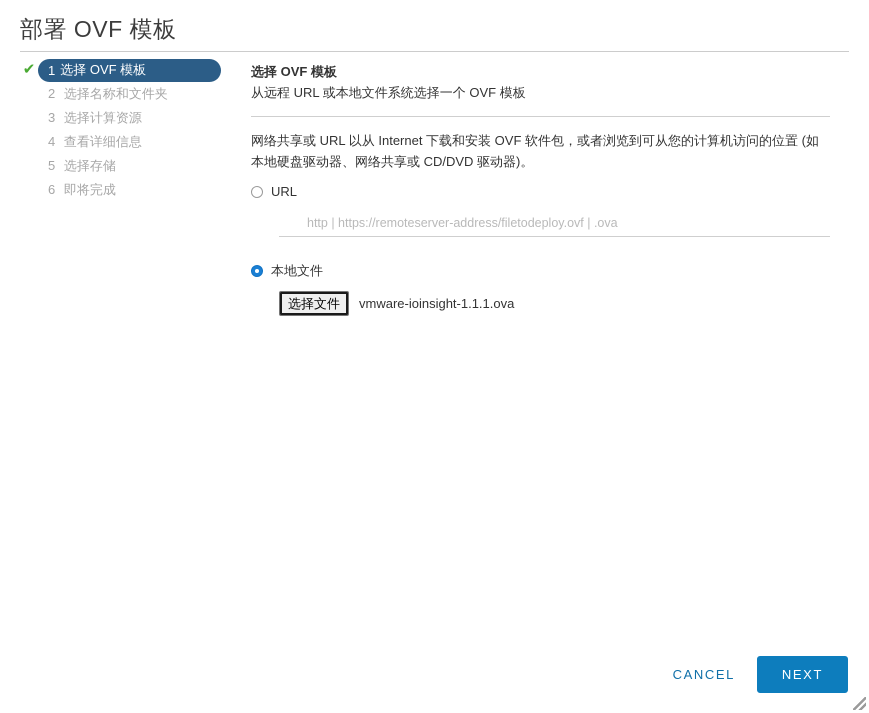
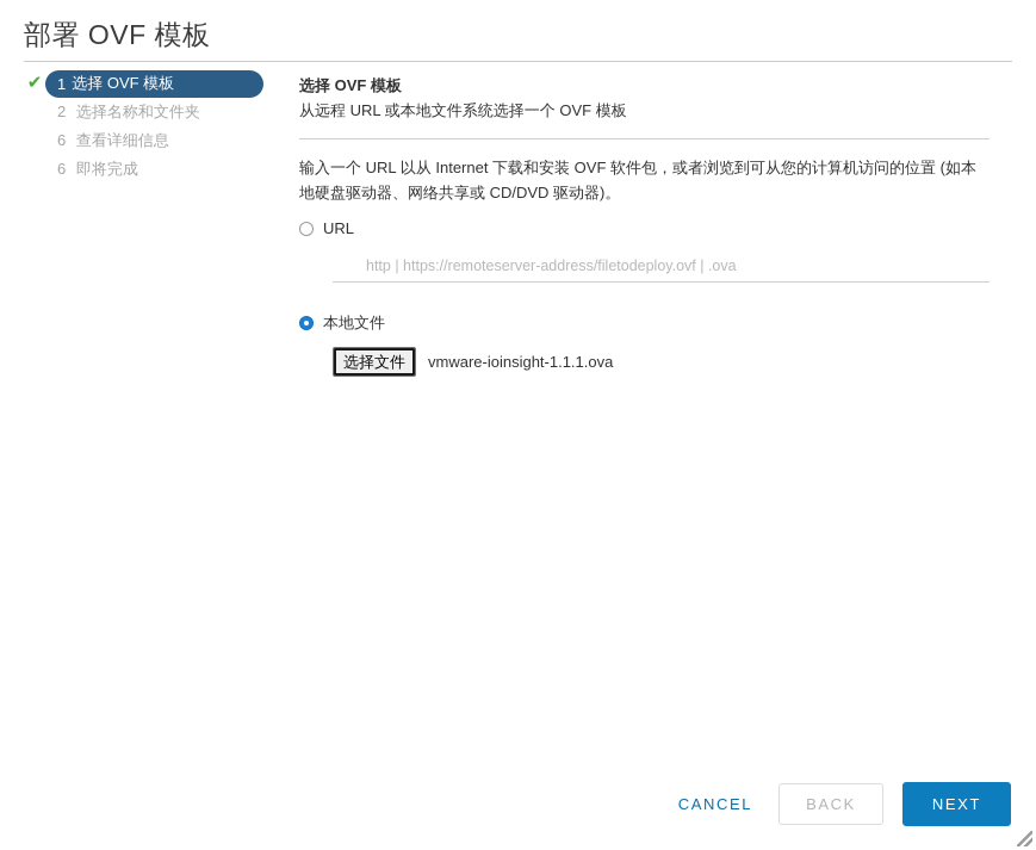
  部署 OVF 模板
  ✔
  1
  选择 OVF 模板
  2 选择名称和文件夹
- 3 选择计算资源
- 4 查看详细信息
+ 6 查看详细信息
- 5 选择存储
  6 即将完成
  选择 OVF 模板
  从远程 URL 或本地文件系统选择一个 OVF 模板
- 网络共享或 URL 以从 Internet 下载和安装 OVF 软件包，或者浏览到可从您的计算机访问的位置 (如本地硬盘驱动器、网络共享或 CD/DVD 驱动器)。
+ 输入一个 URL 以从 Internet 下载和安装 OVF 软件包，或者浏览到可从您的计算机访问的位置 (如本地硬盘驱动器、网络共享或 CD/DVD 驱动器)。
  URL
  http | https://remoteserver-address/filetodeploy.ovf | .ova
  本地文件
  选择文件
  vmware-ioinsight-1.1.1.ova
  CANCEL
+ BACK
  NEXT
